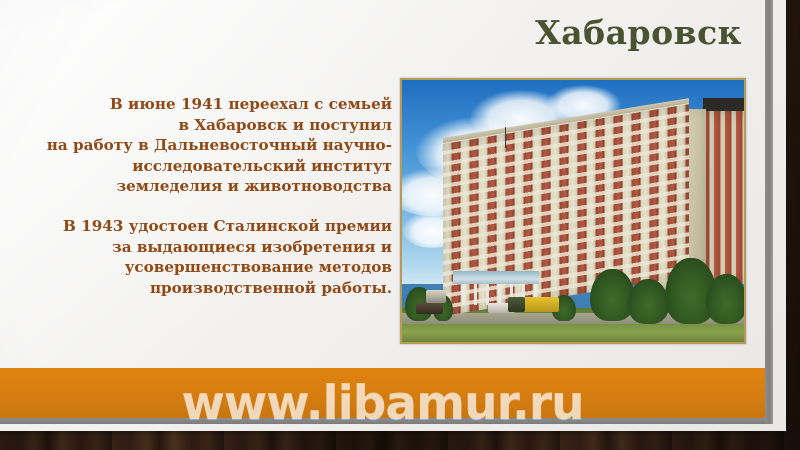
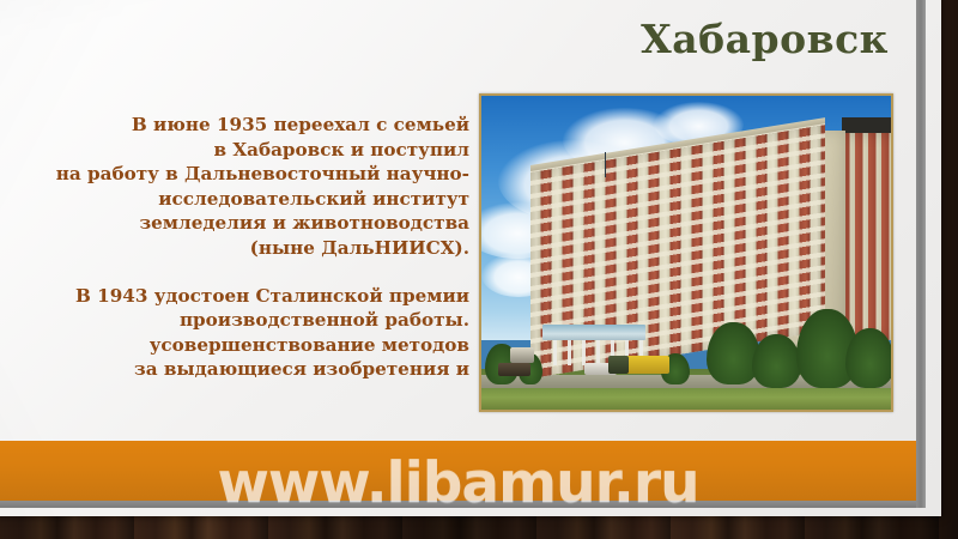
  Хабаровск
- В июне 1941 переехал с семьей
+ В июне 1935 переехал с семьей
  в Хабаровск и поступил
  на работу в Дальневосточный научно-
  исследовательский институт
  земледелия и животноводства
+ (ныне ДальНИИСХ).
  В 1943 удостоен Сталинской премии
- за выдающиеся изобретения и
+ производственной работы.
  усовершенствование методов
- производственной работы.
+ за выдающиеся изобретения и
  www.libamur.ru
